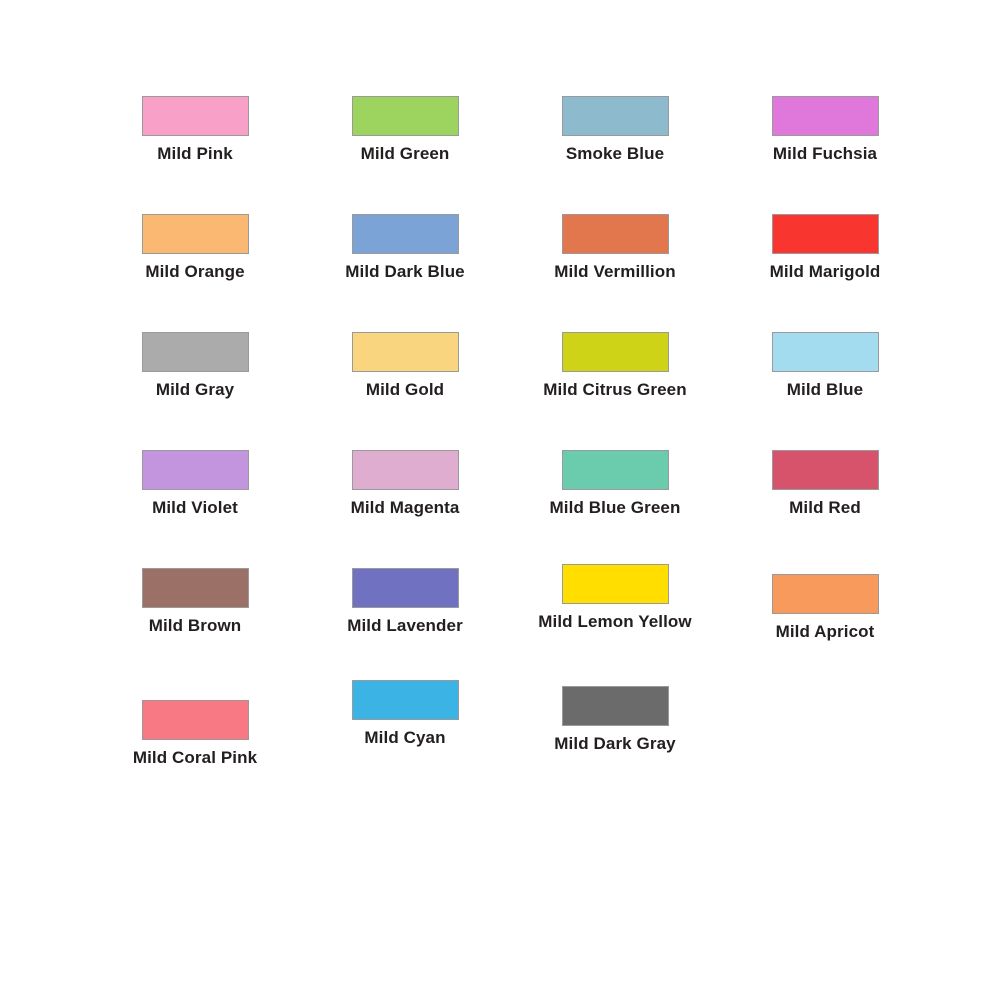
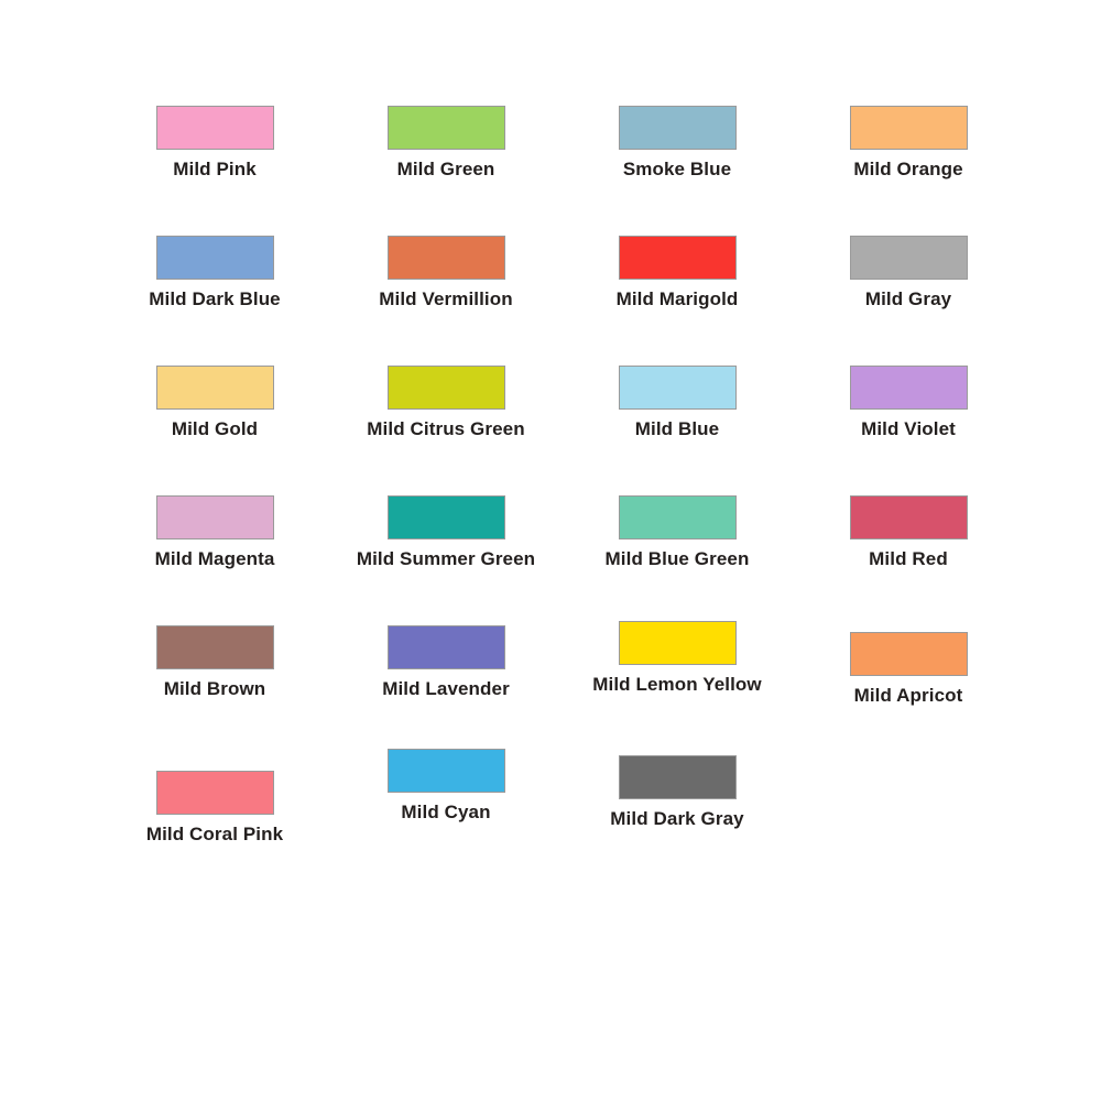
  Mild Pink
  Mild Green
  Smoke Blue
- Mild Fuchsia
  Mild Orange
  Mild Dark Blue
  Mild Vermillion
  Mild Marigold
  Mild Gray
  Mild Gold
  Mild Citrus Green
  Mild Blue
  Mild Violet
  Mild Magenta
+ Mild Summer Green
  Mild Blue Green
  Mild Red
  Mild Brown
  Mild Lavender
  Mild Lemon Yellow
  Mild Apricot
  Mild Coral Pink
  Mild Cyan
  Mild Dark Gray
